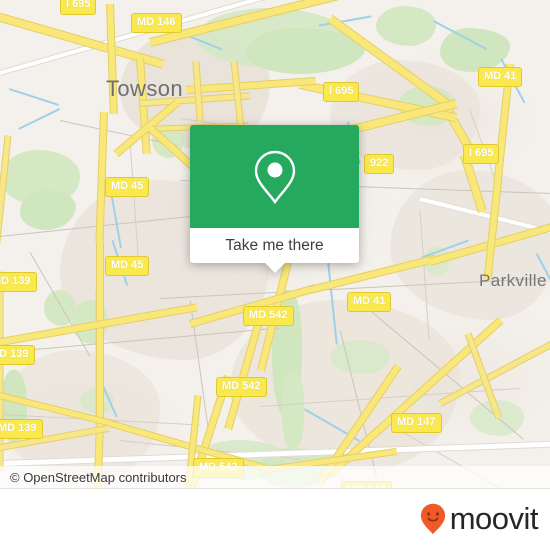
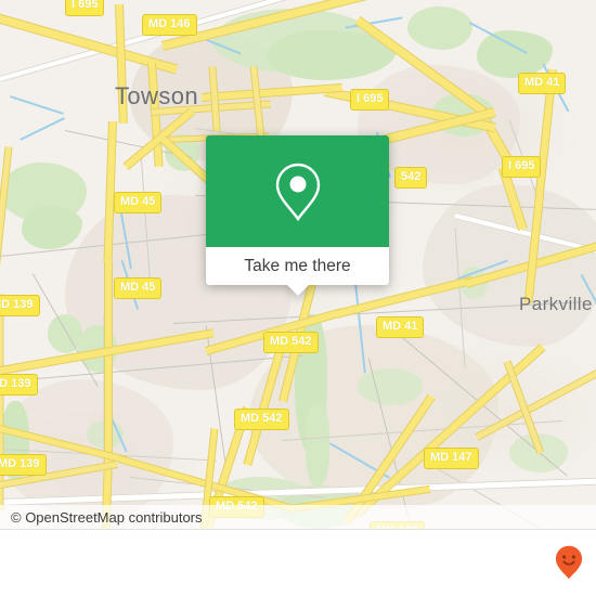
  I 695
  MD 146
  I 695
  MD 41
  I 695
- 922
+ 542
  MD 45
  D 139
  MD 45
  D 139
  MD 139
  MD 41
  MD 542
  MD 542
  MD 147
  MD 542
  Towson
  Parkville
  Take me there
  © OpenStreetMap contributors
- moovit
